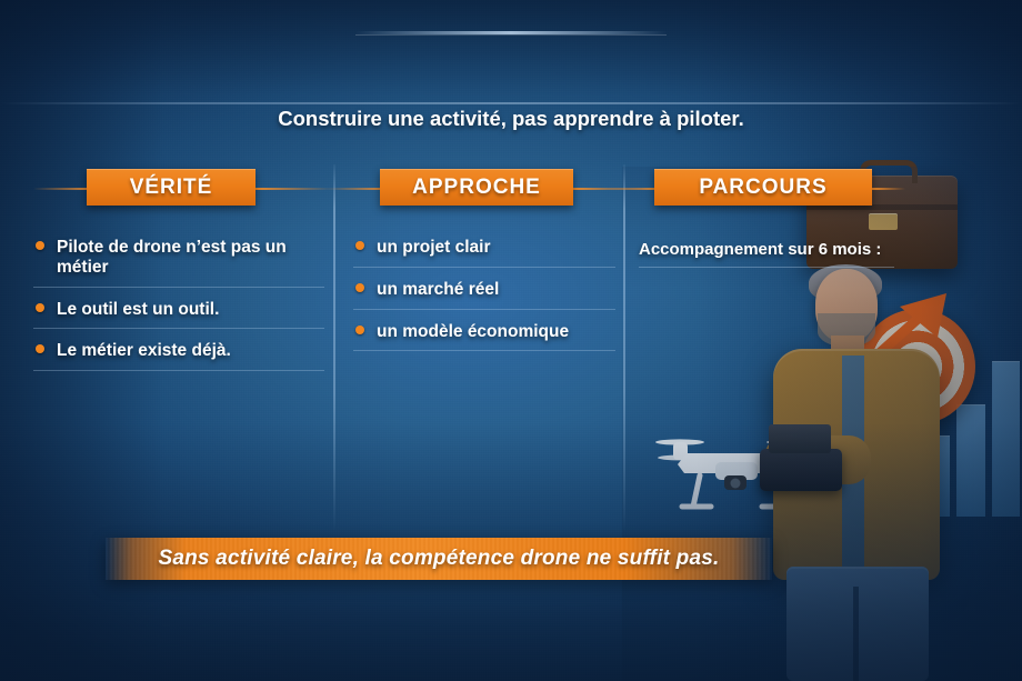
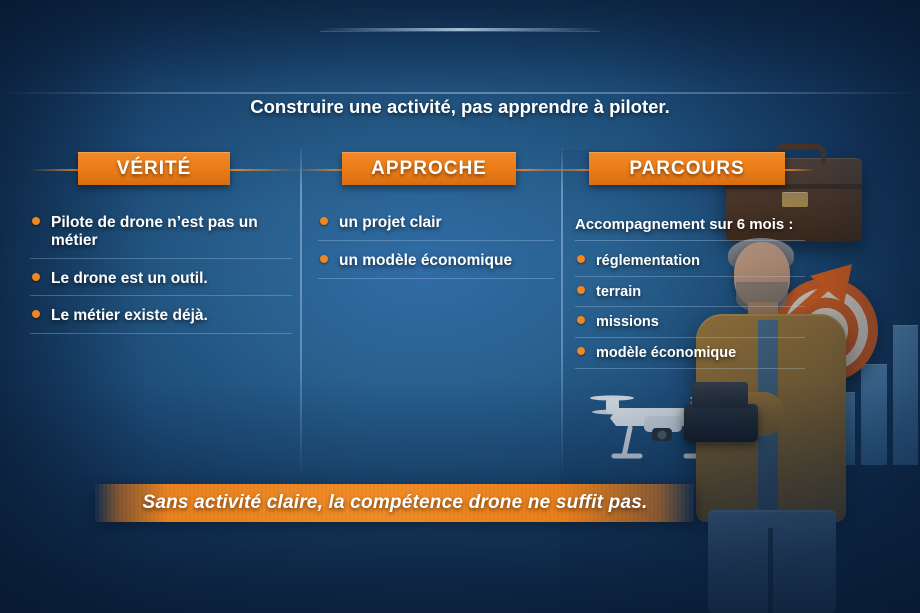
  Construire une activité, pas apprendre à piloter.
  VÉRITÉ
  Pilote de drone n’est pas un métier
- Le outil est un outil.
+ Le drone est un outil.
  Le métier existe déjà.
  APPROCHE
  un projet clair
- un marché réel
  un modèle économique
  PARCOURS
  Accompagnement sur 6 mois :
+ réglementation
+ terrain
+ missions
+ modèle économique
  Sans activité claire, la compétence drone ne suffit pas.
